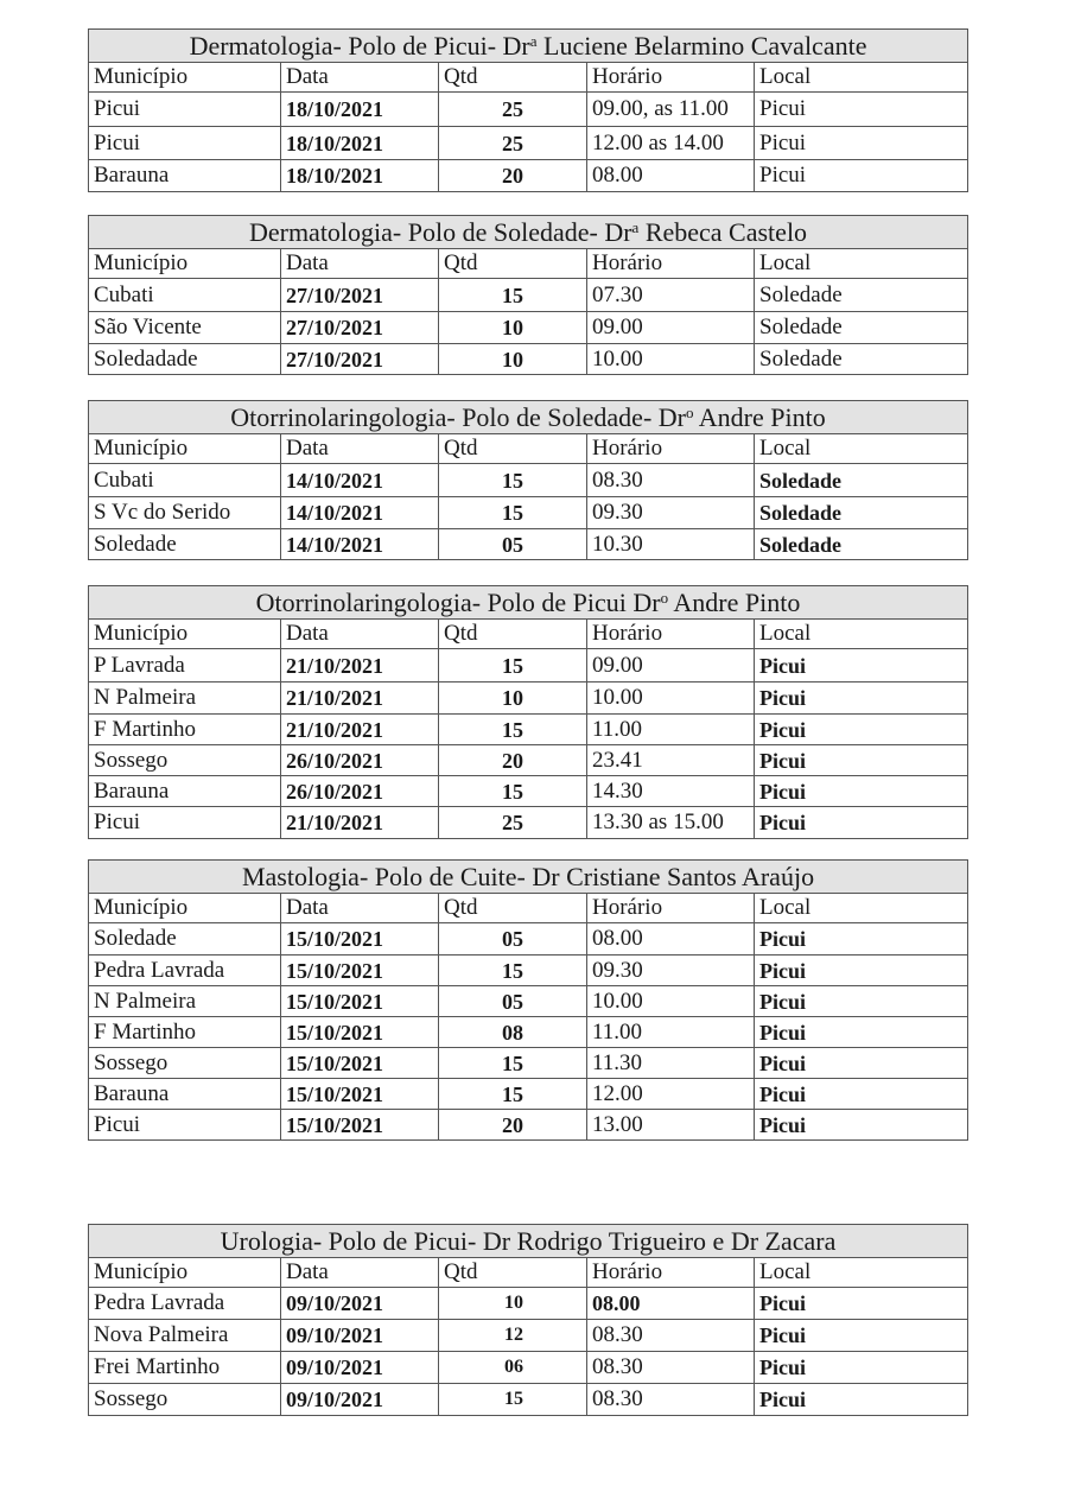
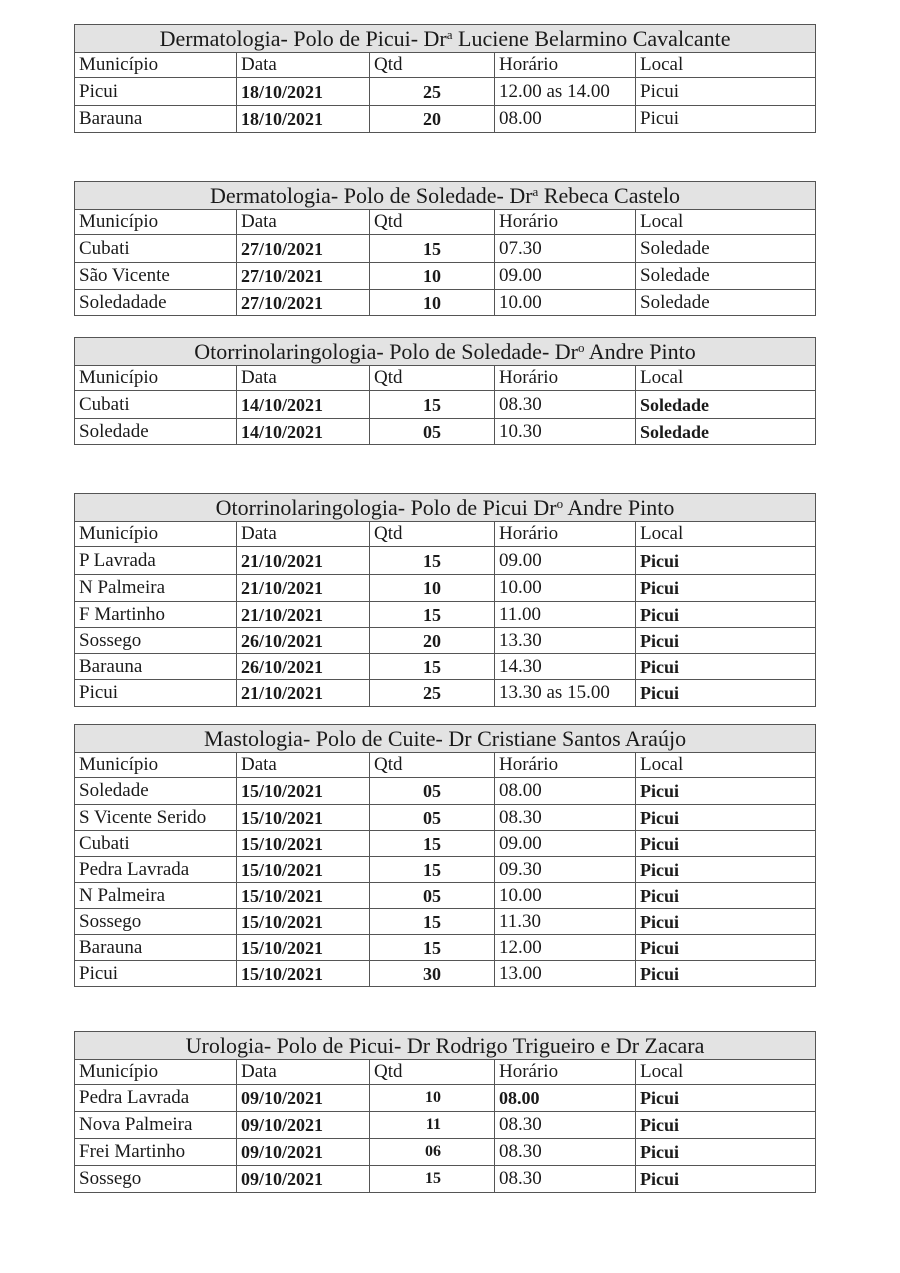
  Dermatologia- Polo de Picui- Dra Luciene Belarmino Cavalcante
  Município	Data	Qtd	Horário	Local
- Picui	18/10/2021	25	09.00, as 11.00	Picui
  Picui	18/10/2021	25	12.00 as 14.00	Picui
  Barauna	18/10/2021	20	08.00	Picui
  Dermatologia- Polo de Soledade- Dra Rebeca Castelo
  Município	Data	Qtd	Horário	Local
  Cubati	27/10/2021	15	07.30	Soledade
  São Vicente	27/10/2021	10	09.00	Soledade
  Soledadade	27/10/2021	10	10.00	Soledade
  Otorrinolaringologia- Polo de Soledade- Dro Andre Pinto
  Município	Data	Qtd	Horário	Local
  Cubati	14/10/2021	15	08.30	Soledade
- S Vc do Serido	14/10/2021	15	09.30	Soledade
  Soledade	14/10/2021	05	10.30	Soledade
  Otorrinolaringologia- Polo de Picui Dro Andre Pinto
  Município	Data	Qtd	Horário	Local
  P Lavrada	21/10/2021	15	09.00	Picui
  N Palmeira	21/10/2021	10	10.00	Picui
  F Martinho	21/10/2021	15	11.00	Picui
- Sossego	26/10/2021	20	23.41	Picui
+ Sossego	26/10/2021	20	13.30	Picui
  Barauna	26/10/2021	15	14.30	Picui
  Picui	21/10/2021	25	13.30 as 15.00	Picui
  Mastologia- Polo de Cuite- Dr Cristiane Santos Araújo
  Município	Data	Qtd	Horário	Local
  Soledade	15/10/2021	05	08.00	Picui
+ S Vicente Serido	15/10/2021	05	08.30	Picui
+ Cubati	15/10/2021	15	09.00	Picui
  Pedra Lavrada	15/10/2021	15	09.30	Picui
  N Palmeira	15/10/2021	05	10.00	Picui
- F Martinho	15/10/2021	08	11.00	Picui
  Sossego	15/10/2021	15	11.30	Picui
  Barauna	15/10/2021	15	12.00	Picui
- Picui	15/10/2021	20	13.00	Picui
+ Picui	15/10/2021	30	13.00	Picui
  Urologia- Polo de Picui- Dr Rodrigo Trigueiro e Dr Zacara
  Município	Data	Qtd	Horário	Local
  Pedra Lavrada	09/10/2021	10	08.00	Picui
- Nova Palmeira	09/10/2021	12	08.30	Picui
+ Nova Palmeira	09/10/2021	11	08.30	Picui
  Frei Martinho	09/10/2021	06	08.30	Picui
  Sossego	09/10/2021	15	08.30	Picui
